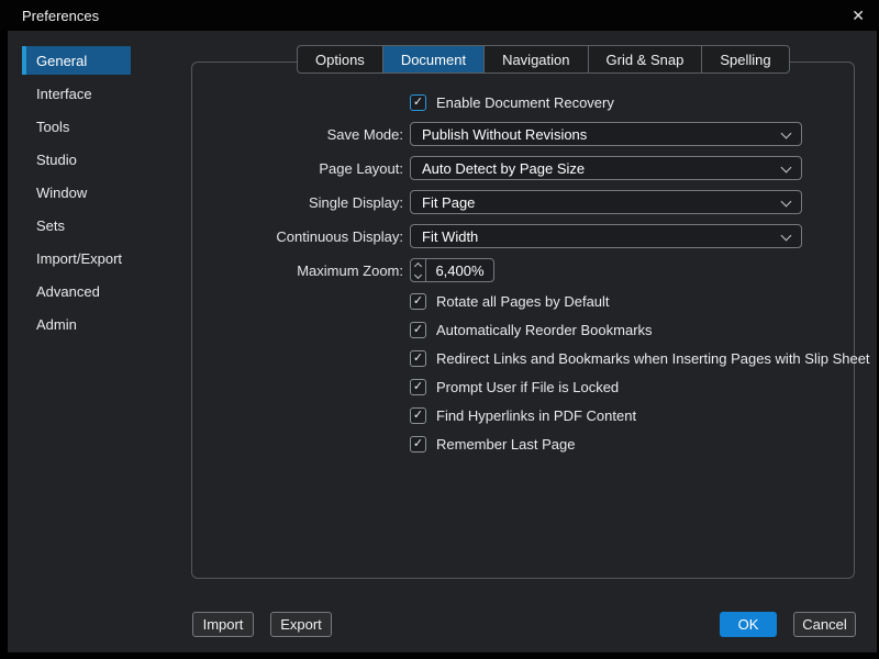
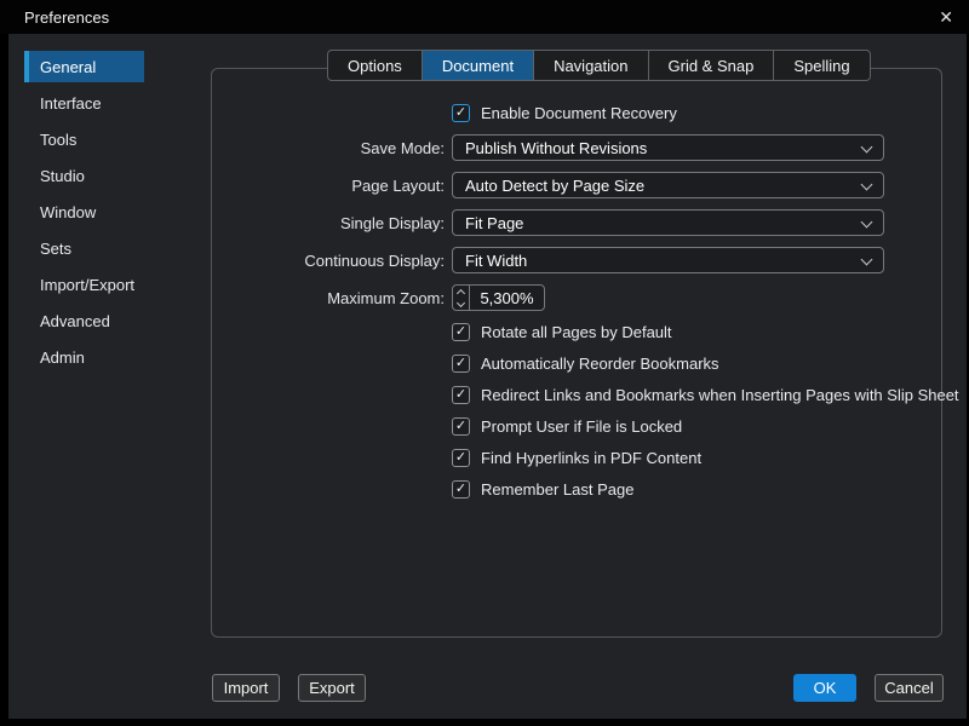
  Preferences
  ✕
  General
  Interface
  Tools
  Studio
  Window
  Sets
  Import/Export
  Advanced
  Admin
  Options
  Document
  Navigation
  Grid & Snap
  Spelling
  ✓
  Enable Document Recovery
  Save Mode:
  Publish Without Revisions
  Page Layout:
  Auto Detect by Page Size
  Single Display:
  Fit Page
  Continuous Display:
  Fit Width
  Maximum Zoom:
- 6,400%
+ 5,300%
  ✓
  Rotate all Pages by Default
  ✓
  Automatically Reorder Bookmarks
  ✓
  Redirect Links and Bookmarks when Inserting Pages with Slip Sheet
  ✓
  Prompt User if File is Locked
  ✓
  Find Hyperlinks in PDF Content
  ✓
  Remember Last Page
  Import
  Export
  OK
  Cancel
